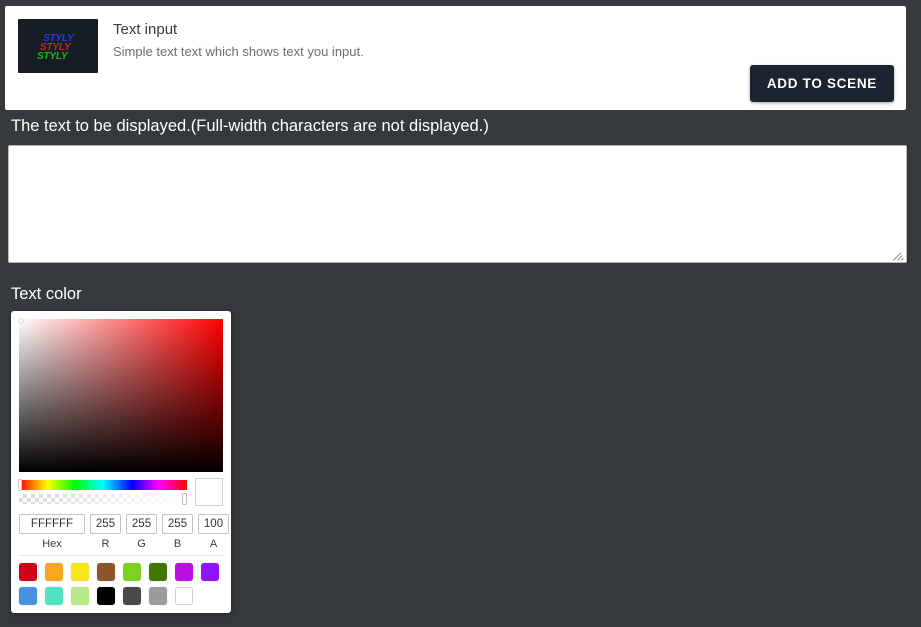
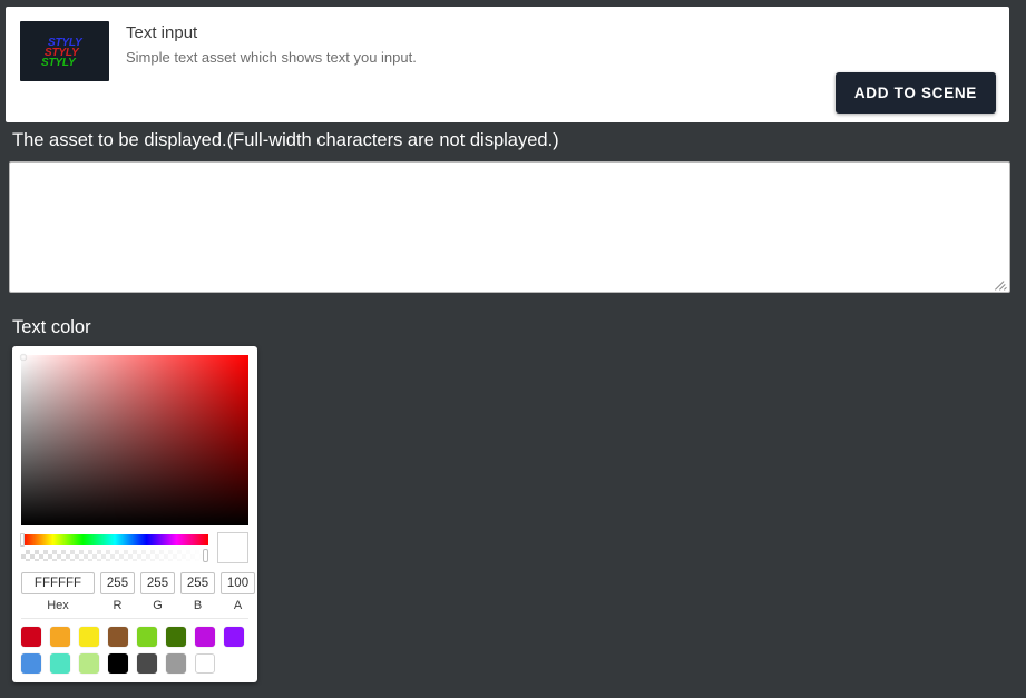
  STYLY
  STYLY
  STYLY
  Text input
- Simple text text which shows text you input.
+ Simple text asset which shows text you input.
  ADD TO SCENE
- The text to be displayed.(Full-width characters are not displayed.)
+ The asset to be displayed.(Full-width characters are not displayed.)
  Text color
  FFFFFF
  Hex
  255
  R
  255
  G
  255
  B
  100
  A
